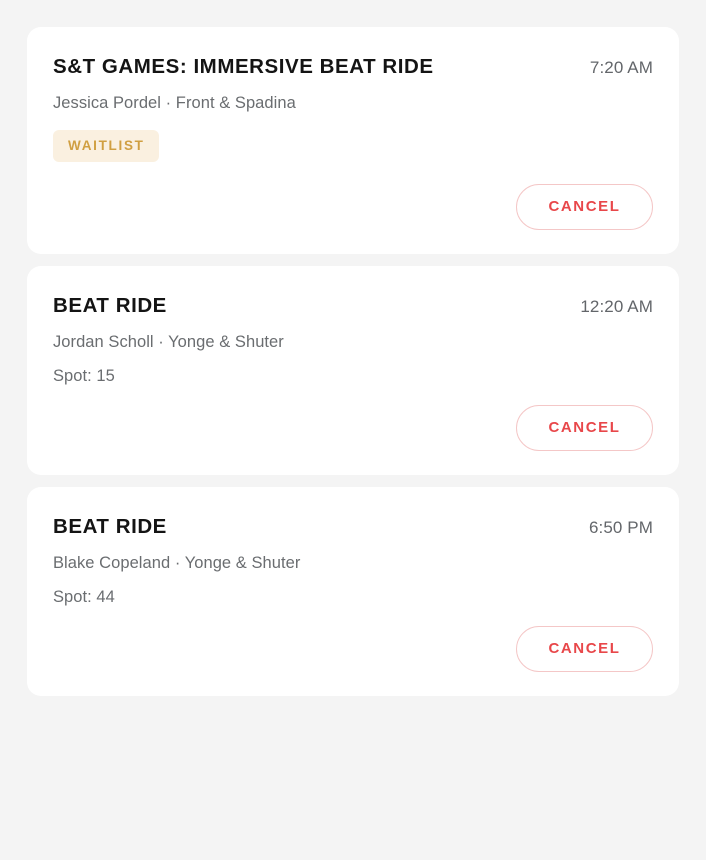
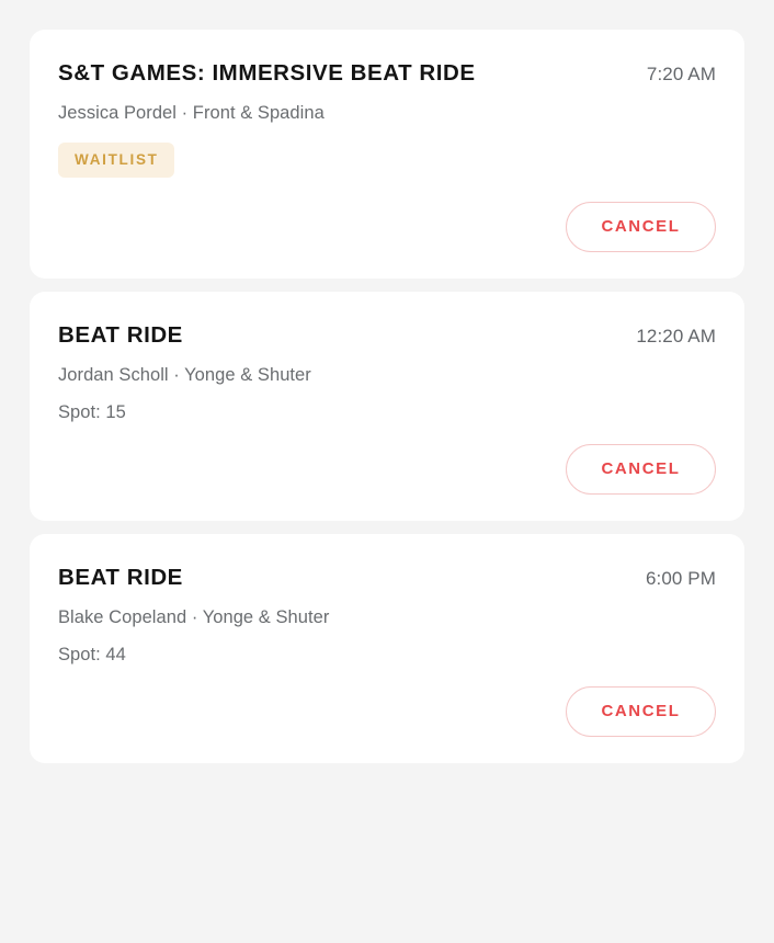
  S&T GAMES: IMMERSIVE BEAT RIDE
  7:20 AM
  Jessica Pordel · Front & Spadina
  WAITLIST
  CANCEL
  BEAT RIDE
  12:20 AM
  Jordan Scholl · Yonge & Shuter
  Spot: 15
  CANCEL
  BEAT RIDE
- 6:50 PM
+ 6:00 PM
  Blake Copeland · Yonge & Shuter
  Spot: 44
  CANCEL
